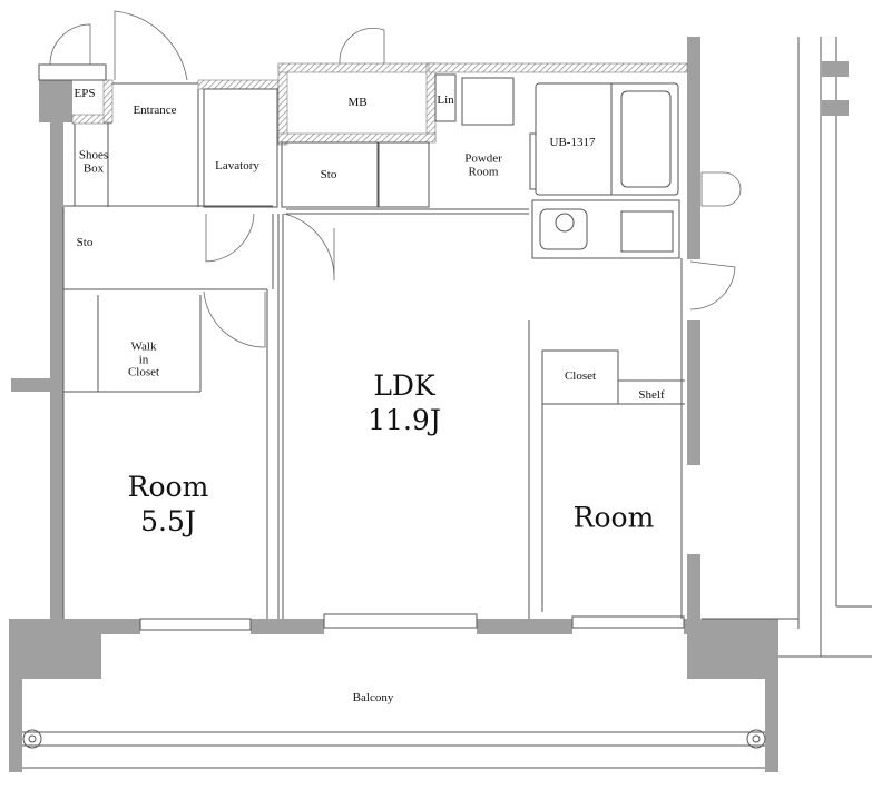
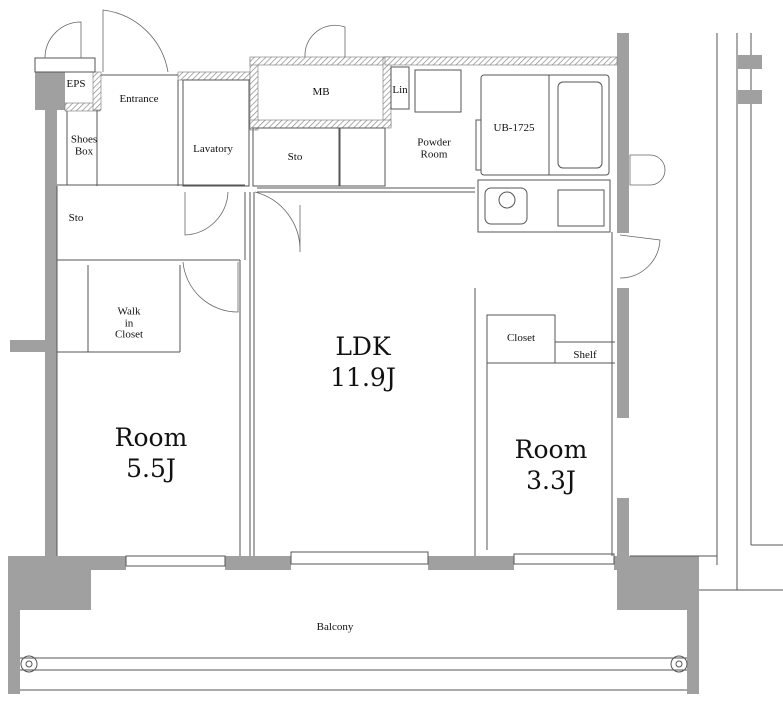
  EPS
  Entrance
  Shoes
  Box
  Lavatory
  MB
  Sto
  Lin
  Powder
  Room
- UB-1317
+ UB-1725
  Sto
  Walk
  in
  Closet
  LDK
  11.9J
  Room
  5.5J
  Room
+ 3.3J
  Closet
  Shelf
  Balcony
